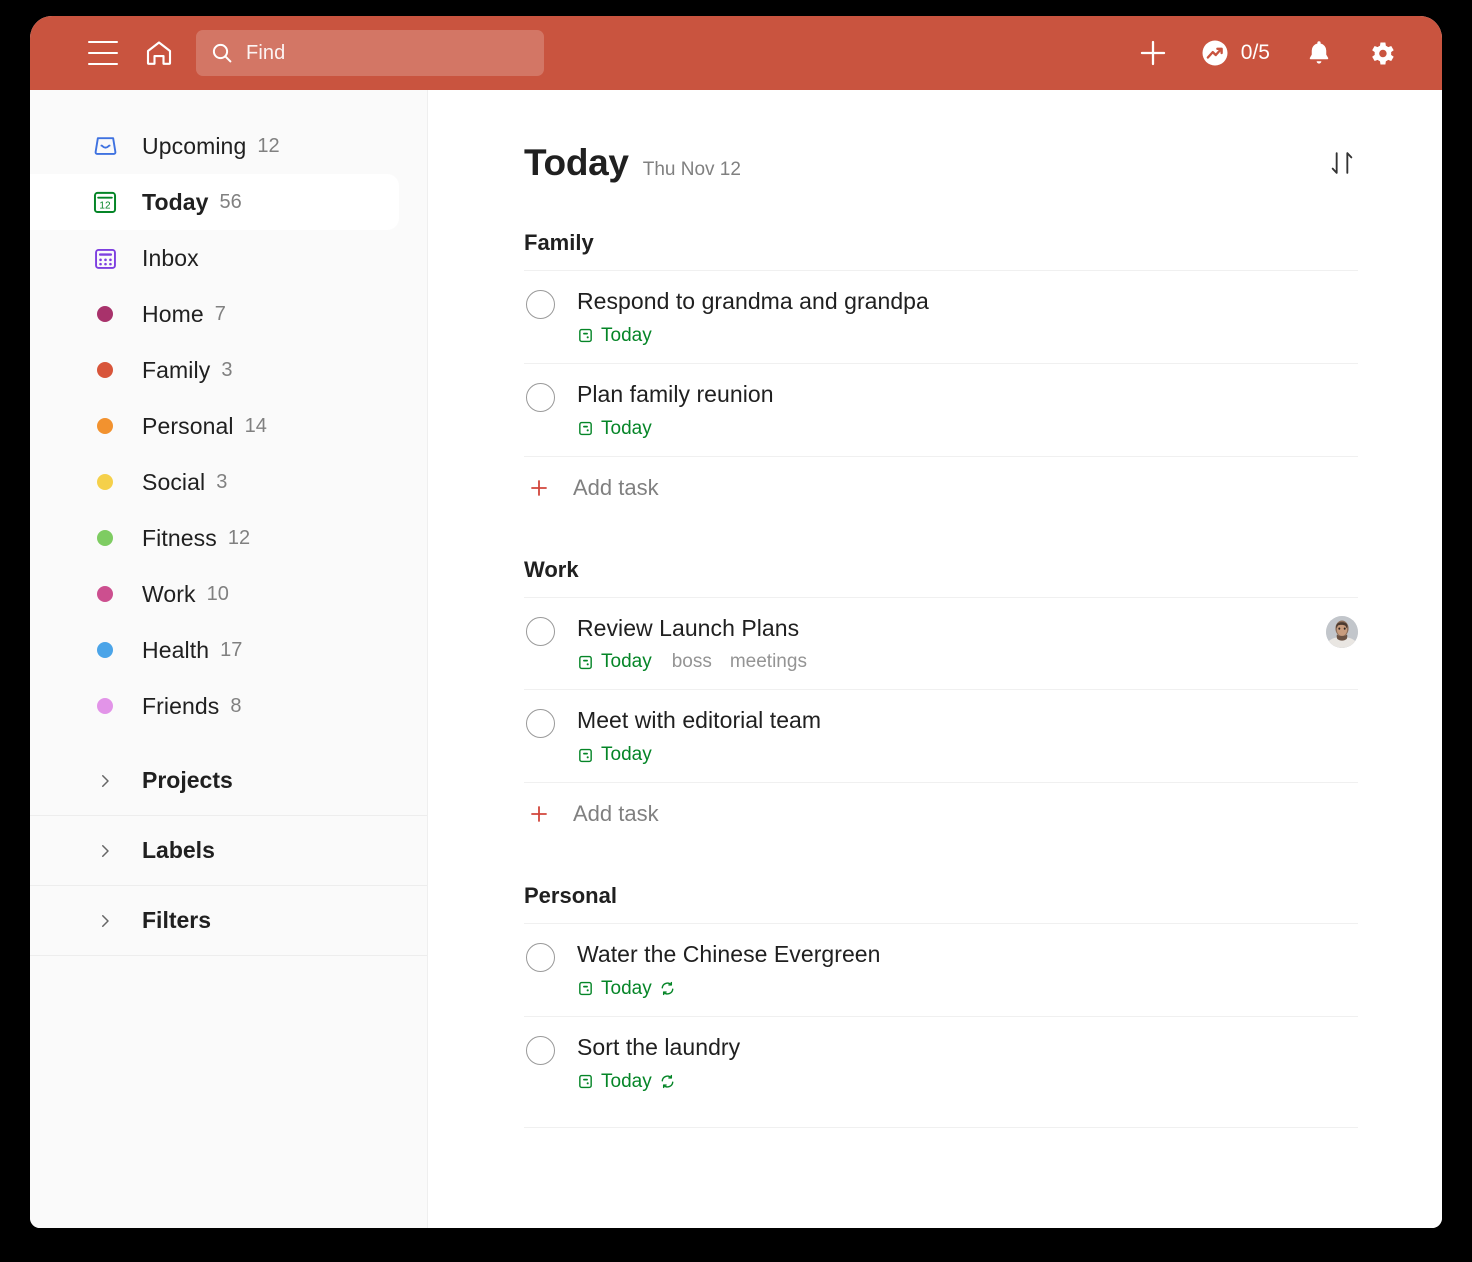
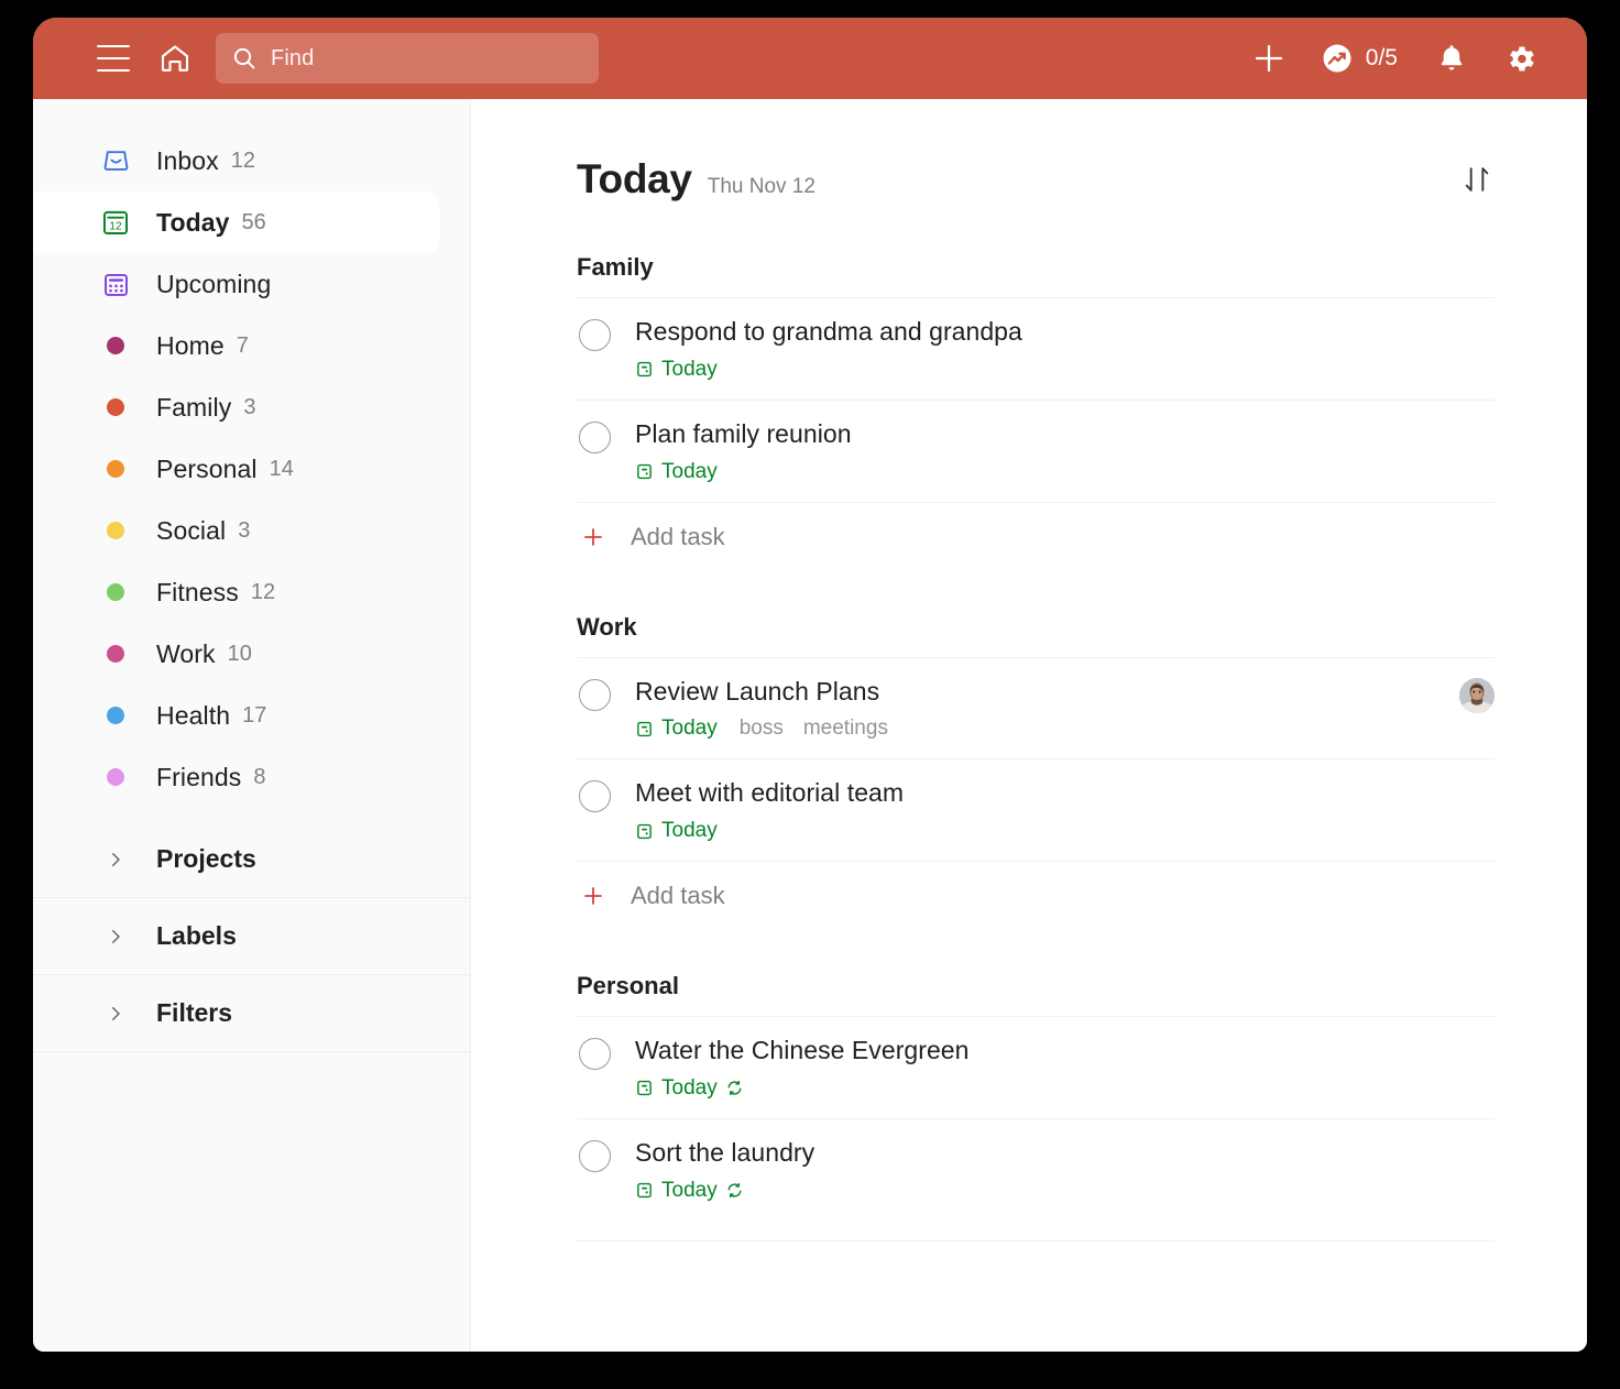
  Find
  0/5
- Upcoming
+ Inbox
  12
  12
  Today
  56
- Inbox
+ Upcoming
  Home
  7
  Family
  3
  Personal
  14
  Social
  3
  Fitness
  12
  Work
  10
  Health
  17
  Friends
  8
  Projects
  Labels
  Filters
  Today
  Thu Nov 12
  Family
  Respond to grandma and grandpa
  Today
  Plan family reunion
  Today
  Add task
  Work
  Review Launch Plans
  Today
  boss
  meetings
  Meet with editorial team
  Today
  Add task
  Personal
  Water the Chinese Evergreen
  Today
  Sort the laundry
  Today
